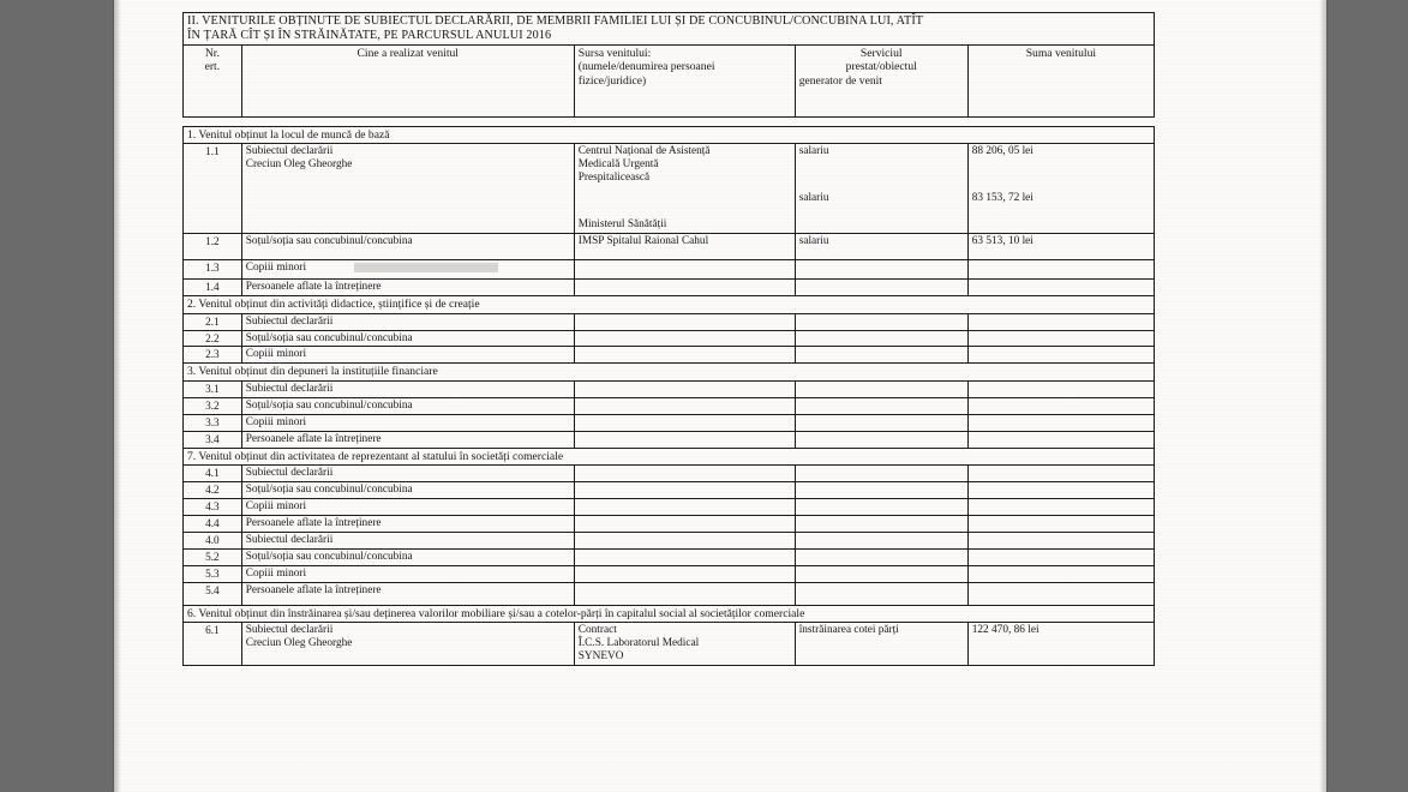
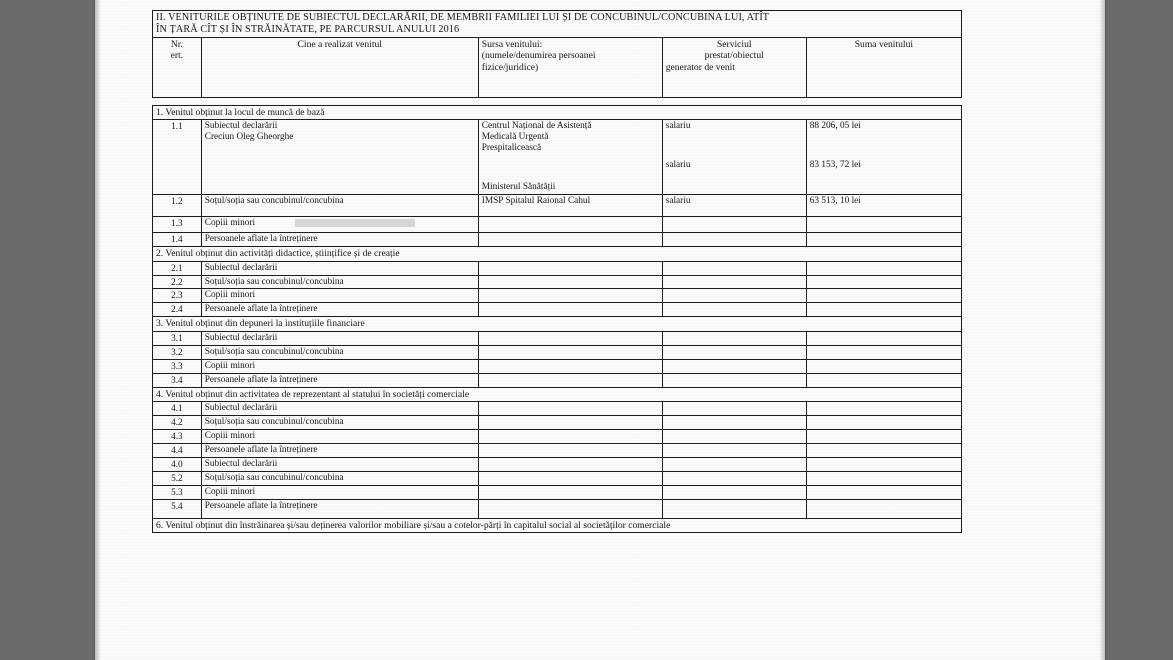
  II. VENITURILE OBȚINUTE DE SUBIECTUL DECLARĂRII, DE MEMBRII FAMILIEI LUI ȘI DE CONCUBINUL/CONCUBINA LUI, ATÎT ÎN ȚARĂ CÎT ȘI ÎN STRĂINĂTATE, PE PARCURSUL ANULUI 2016
  Nr. ert.	Cine a realizat venitul	Sursa venitului: (numele/denumirea persoanei fizice/juridice)	Serviciul prestat/obiectul generator de venit	Suma venitului
  1. Venitul obținut la locul de muncă de bază
  1.1	Subiectul declarării Creciun Oleg Gheorghe	Centrul Național de Asistență Medicală Urgentă Prespitalicească Ministerul Sănătății	salariu salariu	88 206, 05 lei 83 153, 72 lei
  1.2	Soțul/soția sau concubinul/concubina	IMSP Spitalul Raional Cahul	salariu	63 513, 10 lei
  1.3	Copiii minori
  1.4	Persoanele aflate la întreținere
  2. Venitul obținut din activități didactice, științifice și de creație
  2.1	Subiectul declarării
  2.2	Soțul/soția sau concubinul/concubina
  2.3	Copiii minori
+ 2.4	Persoanele aflate la întreținere
  3. Venitul obținut din depuneri la instituțiile financiare
  3.1	Subiectul declarării
  3.2	Soțul/soția sau concubinul/concubina
  3.3	Copiii minori
  3.4	Persoanele aflate la întreținere
- 7. Venitul obținut din activitatea de reprezentant al statului în societăți comerciale
+ 4. Venitul obținut din activitatea de reprezentant al statului în societăți comerciale
  4.1	Subiectul declarării
  4.2	Soțul/soția sau concubinul/concubina
  4.3	Copiii minori
  4.4	Persoanele aflate la întreținere
  4.0	Subiectul declarării
  5.2	Soțul/soția sau concubinul/concubina
  5.3	Copiii minori
  5.4	Persoanele aflate la întreținere
  6. Venitul obținut din înstrăinarea și/sau deținerea valorilor mobiliare și/sau a cotelor-părți în capitalul social al societăților comerciale
- 6.1	Subiectul declarării Creciun Oleg Gheorghe	Contract Î.C.S. Laboratorul Medical SYNEVO	înstrăinarea cotei părți	122 470, 86 lei
